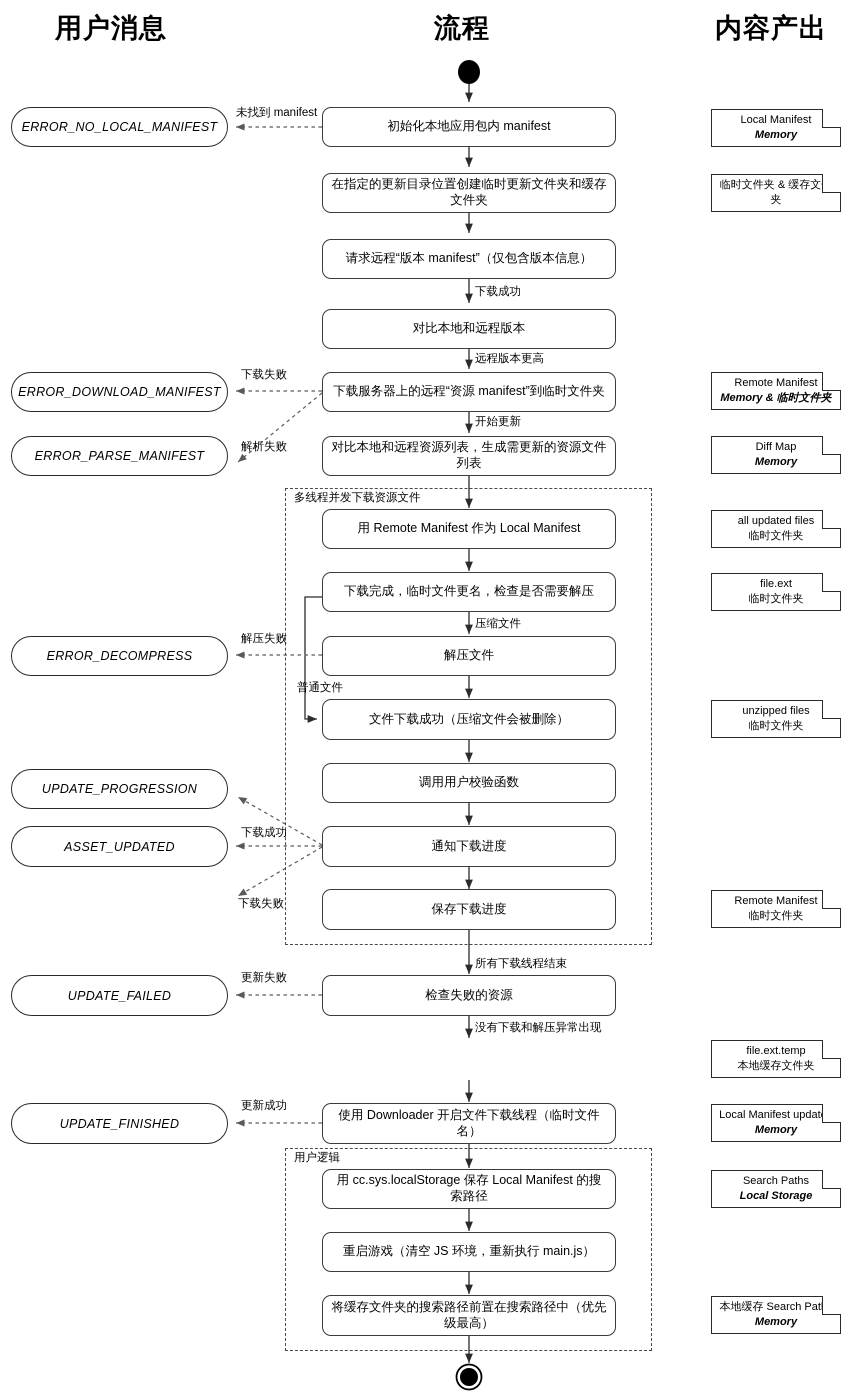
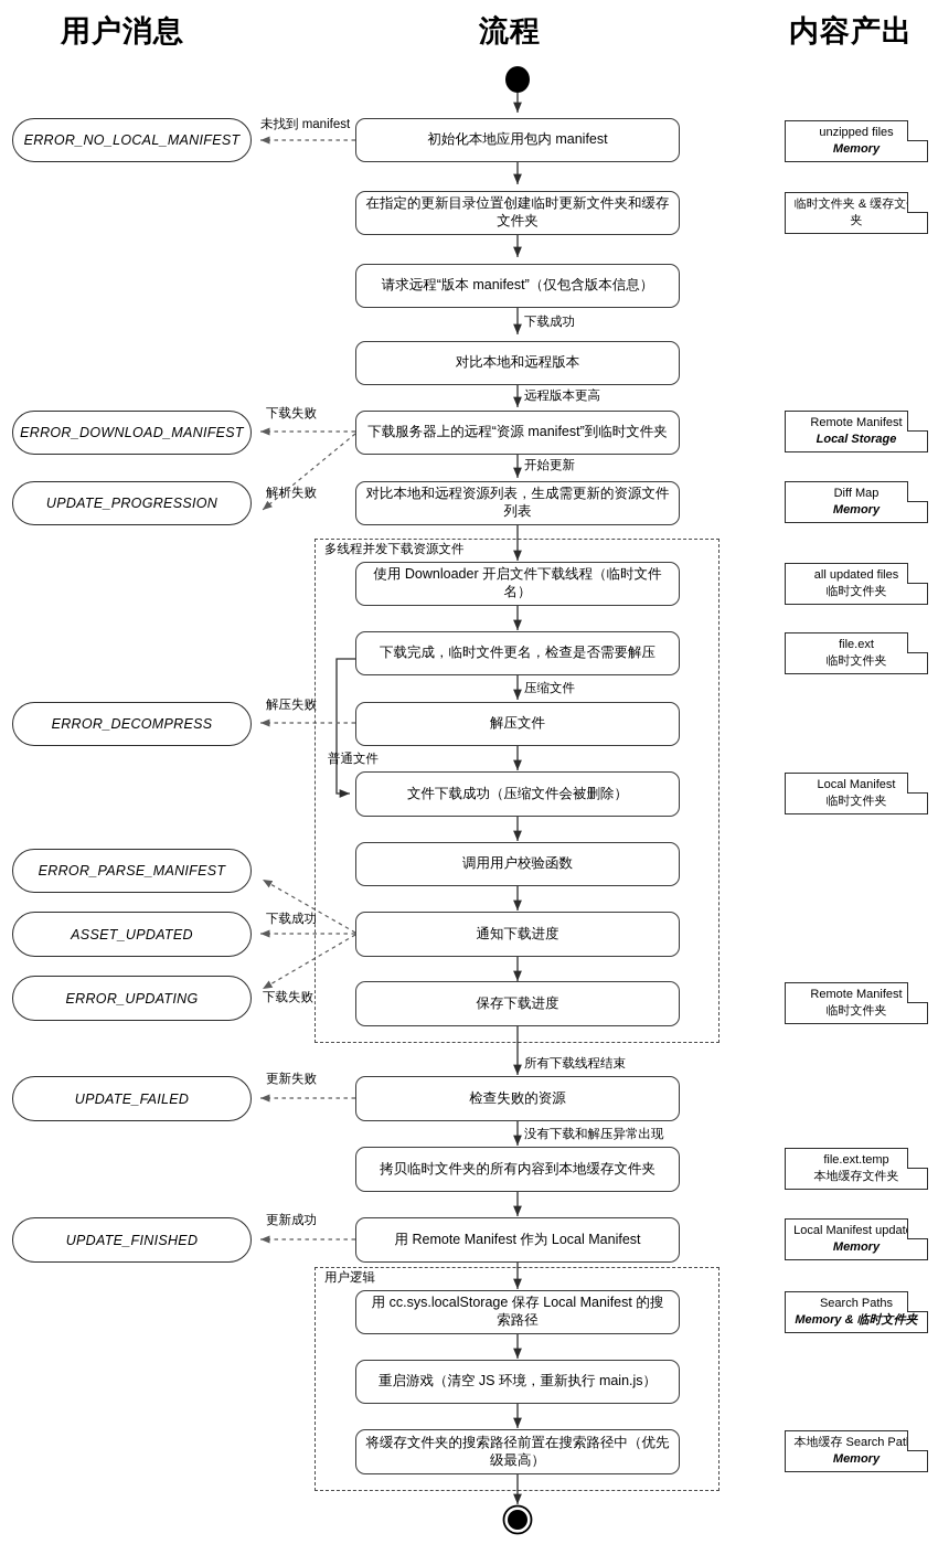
  用户消息
  流程
  内容产出
  多线程并发下载资源文件
  用户逻辑
  初始化本地应用包内 manifest
  在指定的更新目录位置创建临时更新文件夹和缓存文件夹
  请求远程“版本 manifest”（仅包含版本信息）
  对比本地和远程版本
  下载服务器上的远程“资源 manifest”到临时文件夹
  对比本地和远程资源列表，生成需更新的资源文件列表
- 用 Remote Manifest 作为 Local Manifest
+ 使用 Downloader 开启文件下载线程（临时文件名）
  下载完成，临时文件更名，检查是否需要解压
  解压文件
  文件下载成功（压缩文件会被删除）
  调用用户校验函数
  通知下载进度
  保存下载进度
  检查失败的资源
+ 拷贝临时文件夹的所有内容到本地缓存文件夹
- 使用 Downloader 开启文件下载线程（临时文件名）
+ 用 Remote Manifest 作为 Local Manifest
  用 cc.sys.localStorage 保存 Local Manifest 的搜索路径
  重启游戏（清空 JS 环境，重新执行 main.js）
  将缓存文件夹的搜索路径前置在搜索路径中（优先级最高）
  ERROR_NO_LOCAL_MANIFEST
  ERROR_DOWNLOAD_MANIFEST
- ERROR_PARSE_MANIFEST
+ UPDATE_PROGRESSION
  ERROR_DECOMPRESS
- UPDATE_PROGRESSION
+ ERROR_PARSE_MANIFEST
  ASSET_UPDATED
+ ERROR_UPDATING
  UPDATE_FAILED
  UPDATE_FINISHED
- Local Manifest
+ unzipped files
  Memory
  临时文件夹 & 缓存文夹
  Remote Manifest
- Memory & 临时文件夹
+ Local Storage
  Diff Map
  Memory
  all updated files
  临时文件夹
  file.ext
  临时文件夹
- unzipped files
+ Local Manifest
  临时文件夹
  Remote Manifest
  临时文件夹
  file.ext.temp
  本地缓存文件夹
  Local Manifest updat
  Memory
  Search Paths
- Local Storage
+ Memory & 临时文件夹
  本地缓存 Search Pat
  Memory
  未找到 manifest
  下载成功
  远程版本更高
  下载失败
  开始更新
  解析失败
  压缩文件
  解压失败
  普通文件
  下载成功
  下载失败
  所有下载线程结束
  更新失败
  没有下载和解压异常出现
  更新成功
